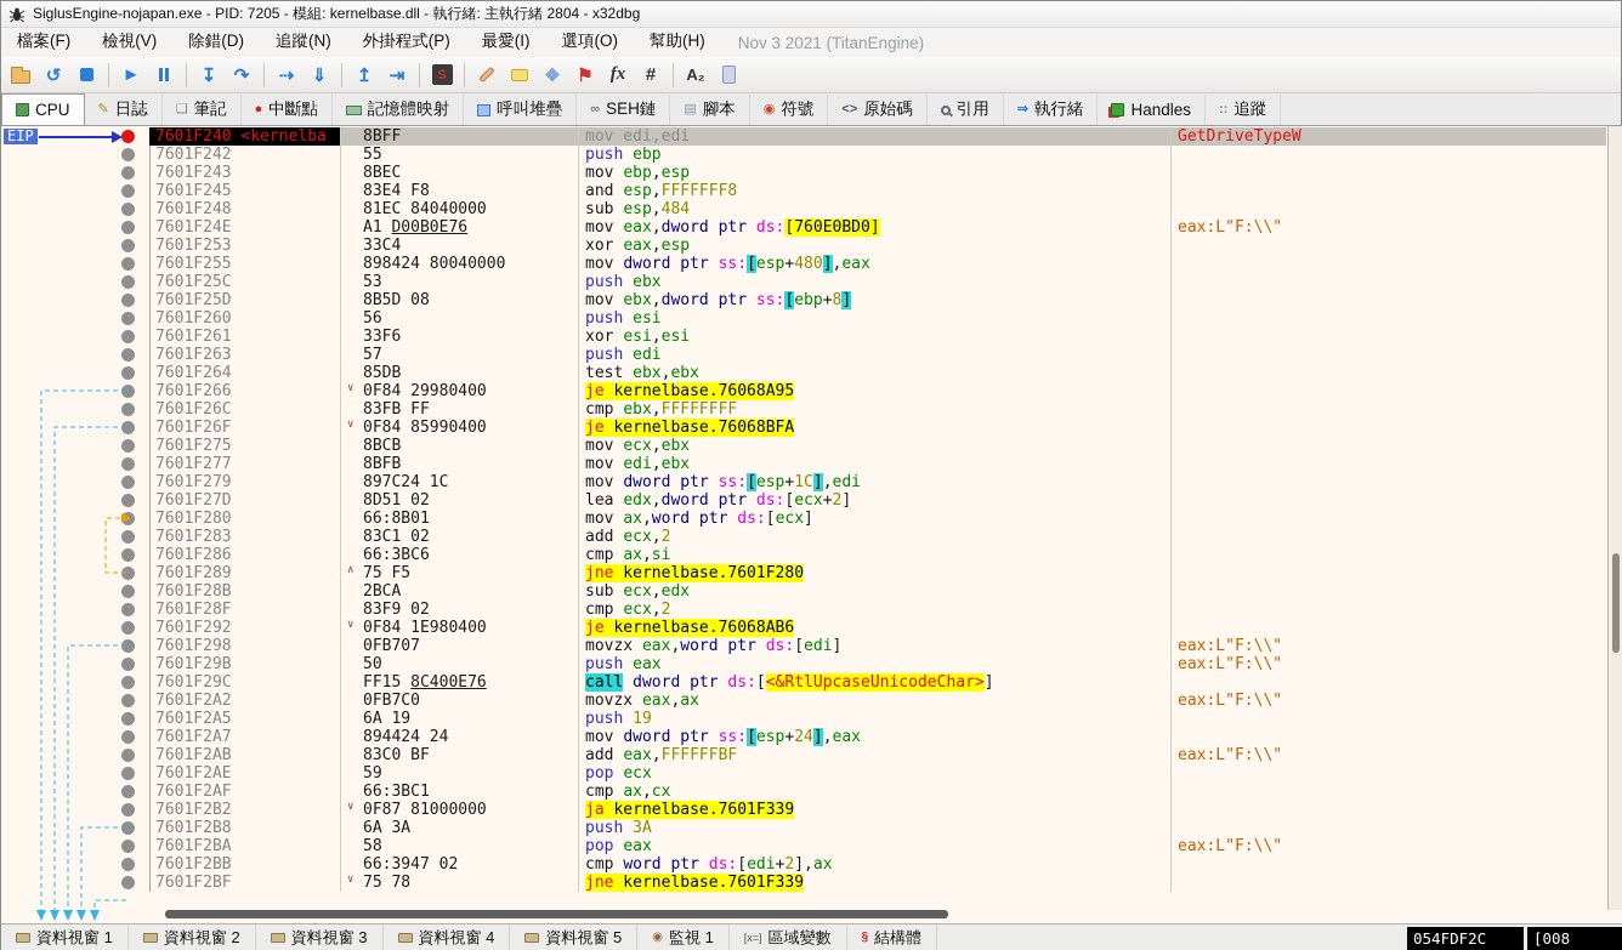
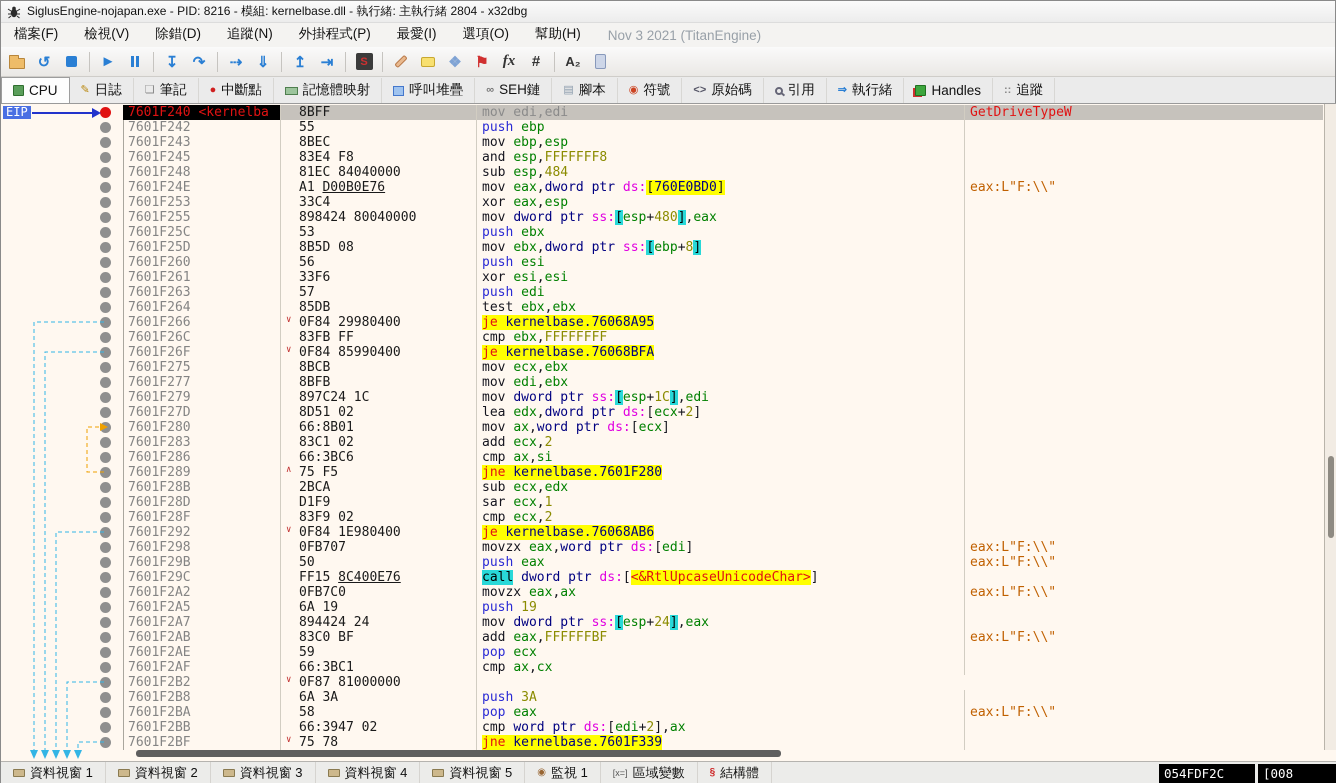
- SiglusEngine-nojapan.exe - PID: 7205 - 模組: kernelbase.dll - 執行緒: 主執行緒 2804 - x32dbg
+ SiglusEngine-nojapan.exe - PID: 8216 - 模組: kernelbase.dll - 執行緒: 主執行緒 2804 - x32dbg
  檔案(F)
  檢視(V)
  除錯(D)
  追蹤(N)
  外掛程式(P)
  最愛(I)
  選項(O)
  幫助(H)
  Nov 3 2021 (TitanEngine)
  ↺
  ►
  ↧
  ↷
  ⇢
  ⇓
  ↥
  ⇥
  S
  ❖
  ⚑
  fx
  #
  A₂
  CPU
  ✎
  日誌
  ❏
  筆記
  ●
  中斷點
  記憶體映射
  呼叫堆疊
  ∞
  SEH鏈
  ▤
  腳本
  ◉
  符號
  <>
  原始碼
  引用
  ⇒
  執行緒
  Handles
  ::
  追蹤
  7601F240 <kernelba
  8BFF
  mov edi,edi
  GetDriveTypeW
  7601F242
  55
  push ebp
  7601F243
  8BEC
  mov ebp,esp
  7601F245
  83E4 F8
  and esp,FFFFFFF8
  7601F248
  81EC 84040000
  sub esp,484
  7601F24E
  A1 D00B0E76
  mov eax,dword ptr ds:[760E0BD0]
  eax:L"F:\\"
  7601F253
  33C4
  xor eax,esp
  7601F255
  898424 80040000
  mov dword ptr ss:[esp+480],eax
  7601F25C
  53
  push ebx
  7601F25D
  8B5D 08
  mov ebx,dword ptr ss:[ebp+8]
  7601F260
  56
  push esi
  7601F261
  33F6
  xor esi,esi
  7601F263
  57
  push edi
  7601F264
  85DB
  test ebx,ebx
  7601F266
  ∨
  0F84 29980400
  je kernelbase.76068A95
  7601F26C
  83FB FF
  cmp ebx,FFFFFFFF
  7601F26F
  ∨
  0F84 85990400
  je kernelbase.76068BFA
  7601F275
  8BCB
  mov ecx,ebx
  7601F277
  8BFB
  mov edi,ebx
  7601F279
  897C24 1C
  mov dword ptr ss:[esp+1C],edi
  7601F27D
  8D51 02
  lea edx,dword ptr ds:[ecx+2]
  7601F280
  66:8B01
  mov ax,word ptr ds:[ecx]
  7601F283
  83C1 02
  add ecx,2
  7601F286
  66:3BC6
  cmp ax,si
  7601F289
  ∧
  75 F5
  jne kernelbase.7601F280
  7601F28B
  2BCA
  sub ecx,edx
+ 7601F28D
+ D1F9
+ sar ecx,1
  7601F28F
  83F9 02
  cmp ecx,2
  7601F292
  ∨
  0F84 1E980400
  je kernelbase.76068AB6
  7601F298
  0FB707
  movzx eax,word ptr ds:[edi]
  eax:L"F:\\"
  7601F29B
  50
  push eax
  eax:L"F:\\"
  7601F29C
  FF15 8C400E76
  call dword ptr ds:[<&RtlUpcaseUnicodeChar>]
  7601F2A2
  0FB7C0
  movzx eax,ax
  eax:L"F:\\"
  7601F2A5
  6A 19
  push 19
  7601F2A7
  894424 24
  mov dword ptr ss:[esp+24],eax
  7601F2AB
  83C0 BF
  add eax,FFFFFFBF
  eax:L"F:\\"
  7601F2AE
  59
  pop ecx
  7601F2AF
  66:3BC1
  cmp ax,cx
  7601F2B2
  ∨
  0F87 81000000
- ja kernelbase.7601F339
  7601F2B8
  6A 3A
  push 3A
  7601F2BA
  58
  pop eax
  eax:L"F:\\"
  7601F2BB
  66:3947 02
  cmp word ptr ds:[edi+2],ax
  7601F2BF
  ∨
  75 78
  jne kernelbase.7601F339
  EIP
  資料視窗 1
  資料視窗 2
  資料視窗 3
  資料視窗 4
  資料視窗 5
  ◉
  監視 1
  [x=]
  區域變數
  §
  結構體
  054FDF2C
  [008
